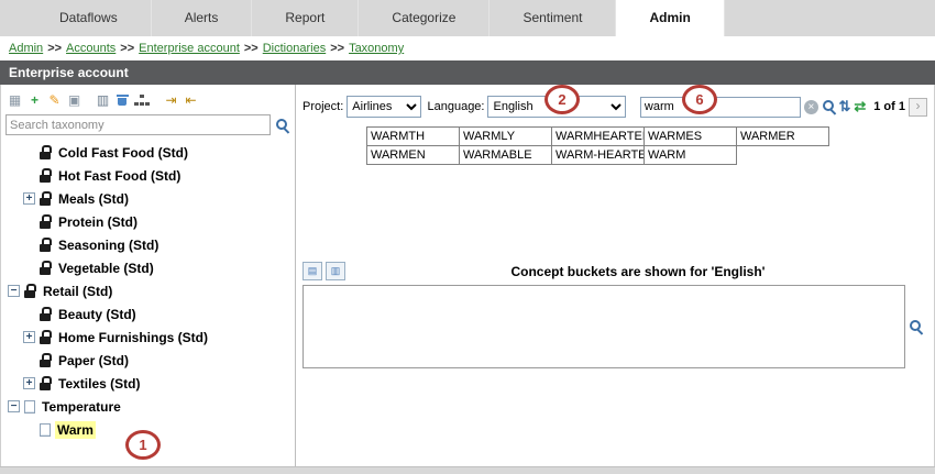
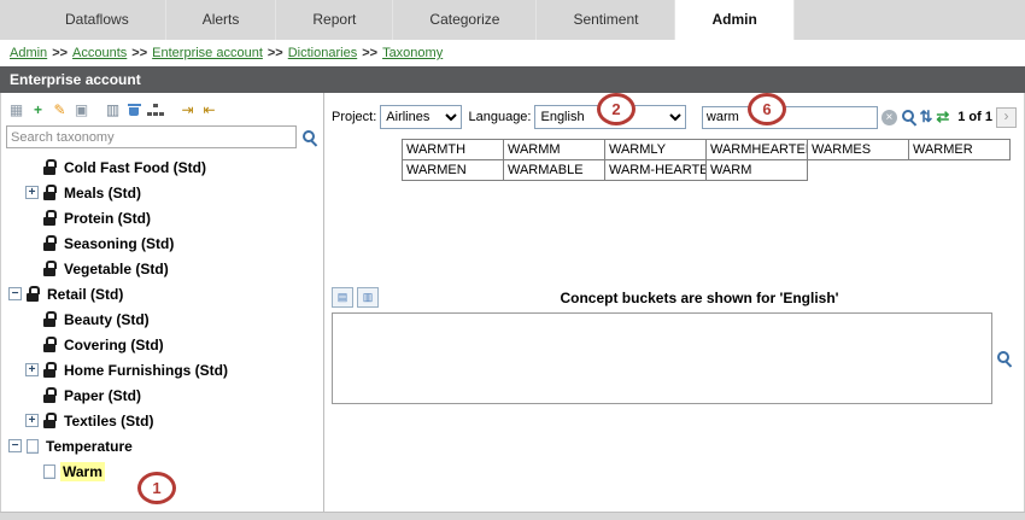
  Dataflows
  Alerts
  Report
  Categorize
  Sentiment
  Admin
  Admin >> Accounts >> Enterprise account >> Dictionaries >> Taxonomy
  Enterprise account
  ▦
  +
  ✎
  ▣
  ▥
  ⇥
  ⇤
  Search taxonomy
  Cold Fast Food (Std)
- Hot Fast Food (Std)
  +
  Meals (Std)
  Protein (Std)
  Seasoning (Std)
  Vegetable (Std)
  −
  Retail (Std)
  Beauty (Std)
+ Covering (Std)
  +
  Home Furnishings (Std)
  Paper (Std)
  +
  Textiles (Std)
  −
  Temperature
  Warm
  Project:
  Airlines
  Language:
  English
  warm
  1 of 1
  WARMTH
+ WARMM
  WARMLY
  WARMHEARTE
  WARMES
  WARMER
  WARMEN
  WARMABLE
  WARM-HEARTE
  WARM
  Concept buckets are shown for 'English'
  1
  2
  6
